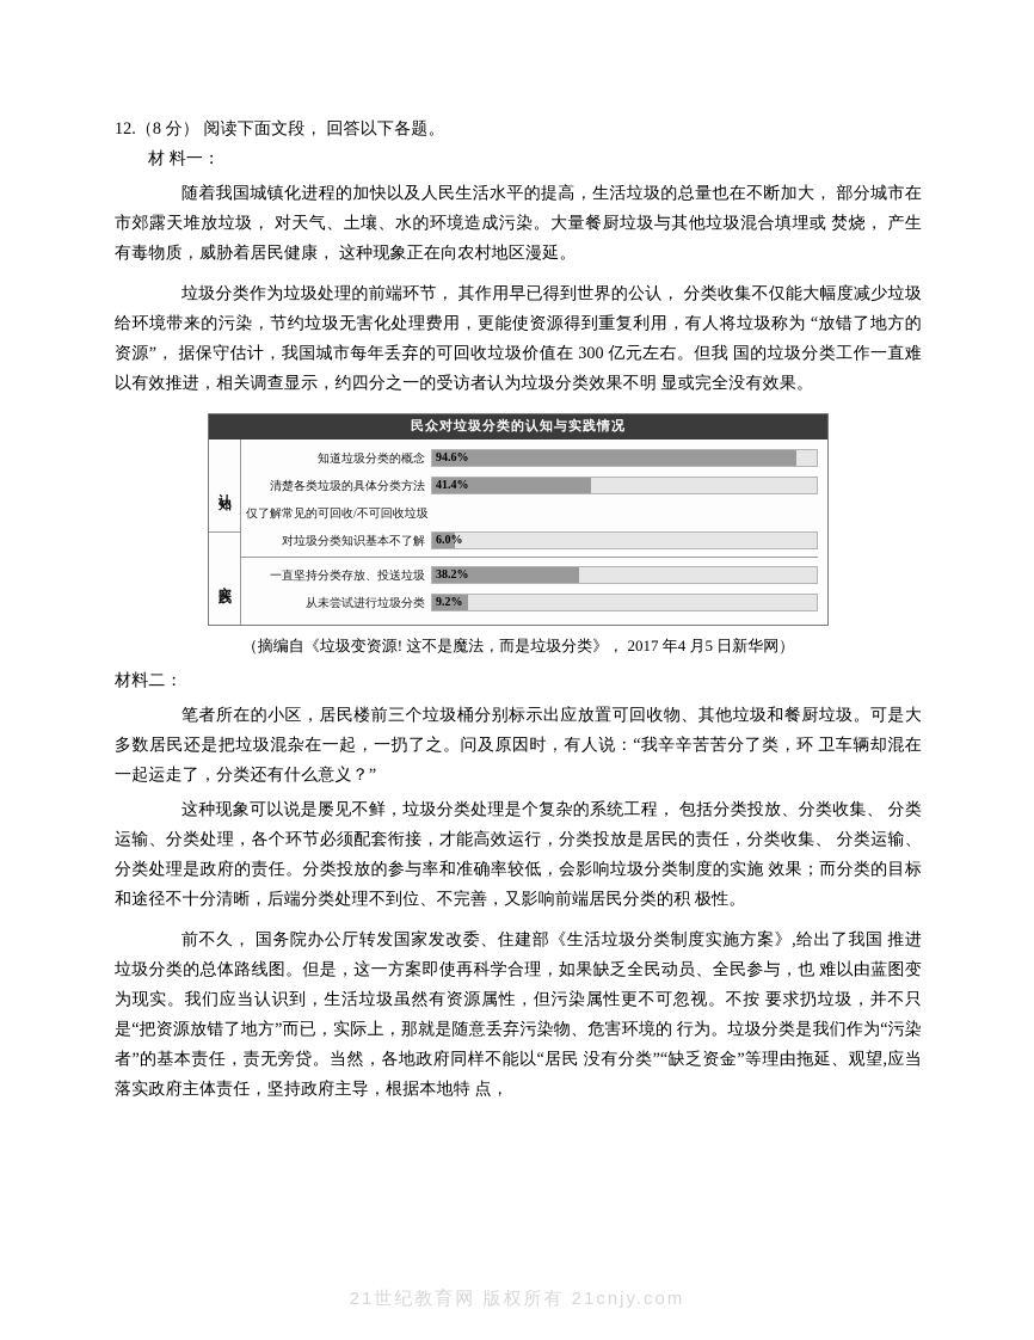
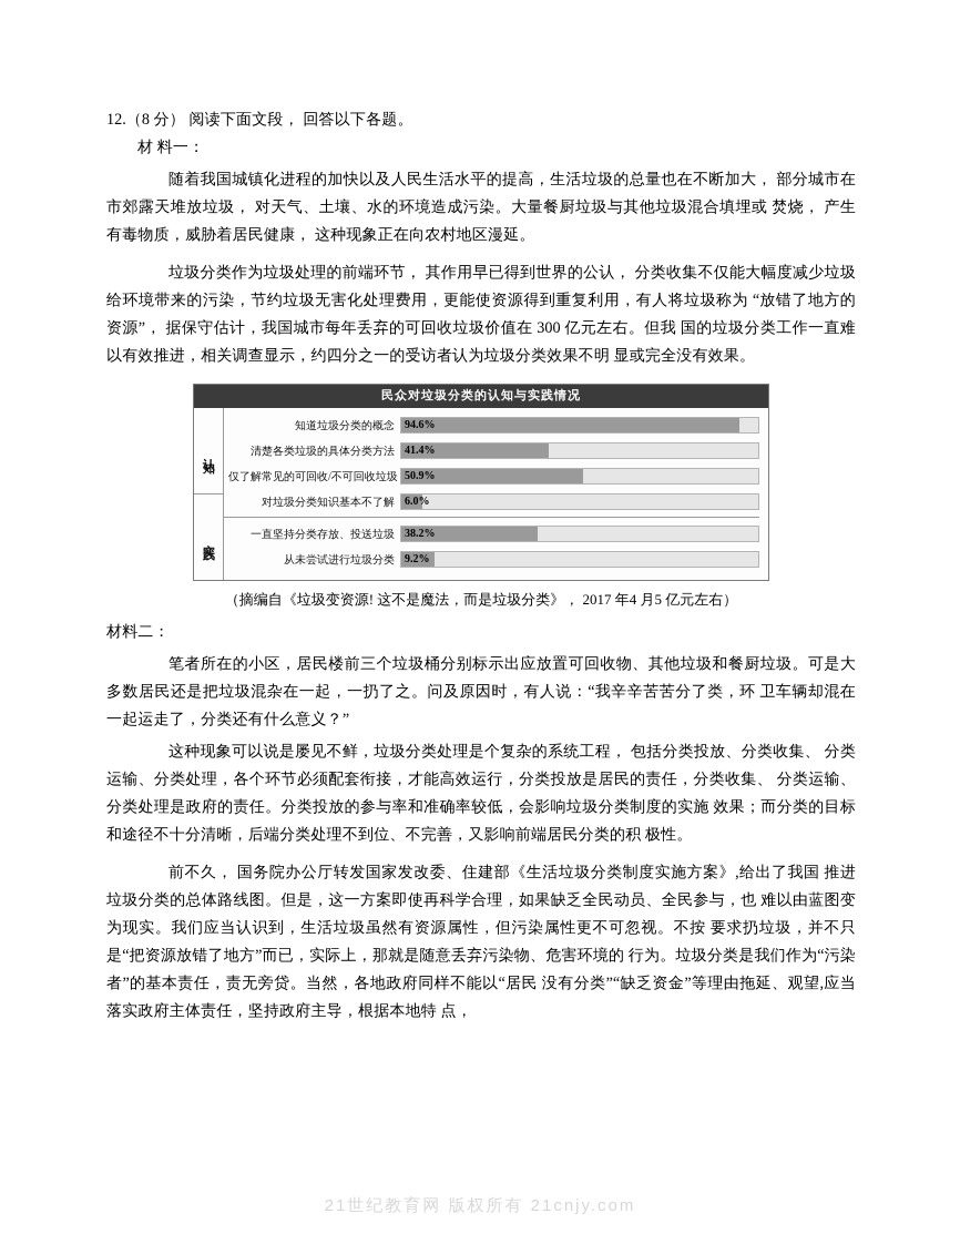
  12.（8 分） 阅读下面文段， 回答以下各题。
  材 料一：
  随着我国城镇化进程的加快以及人民生活水平的提高，生活垃圾的总量也在不断加大， 部分城市在市郊露天堆放垃圾， 对天气、土壤、水的环境造成污染。大量餐厨垃圾与其他垃圾混合填埋或 焚烧， 产生有毒物质，威胁着居民健康， 这种现象正在向农村地区漫延。
  垃圾分类作为垃圾处理的前端环节， 其作用早已得到世界的公认， 分类收集不仅能大幅度减少垃圾给环境带来的污染，节约垃圾无害化处理费用，更能使资源得到重复利用，有人将垃圾称为 “放错了地方的资源”， 据保守估计，我国城市每年丢弃的可回收垃圾价值在 300 亿元左右。但我 国的垃圾分类工作一直难以有效推进，相关调查显示，约四分之一的受访者认为垃圾分类效果不明 显或完全没有效果。
  民众对垃圾分类的认知与实践情况
  知道垃圾分类的概念
  94.6%
  清楚各类垃圾的具体分类方法
  41.4%
  仅了解常见的可回收/不可回收垃圾
+ 50.9%
  对垃圾分类知识基本不了解
  6.0%
  一直坚持分类存放、投送垃圾
  38.2%
  从未尝试进行垃圾分类
  9.2%
- （摘编自《垃圾变资源! 这不是魔法，而是垃圾分类》， 2017 年4 月5 日新华网）
+ （摘编自《垃圾变资源! 这不是魔法，而是垃圾分类》， 2017 年4 月5 亿元左右）
  材料二：
  笔者所在的小区，居民楼前三个垃圾桶分别标示出应放置可回收物、其他垃圾和餐厨垃圾。可是大多数居民还是把垃圾混杂在一起，一扔了之。问及原因时，有人说：“我辛辛苦苦分了类，环 卫车辆却混在一起运走了，分类还有什么意义？”
  这种现象可以说是屡见不鲜，垃圾分类处理是个复杂的系统工程， 包括分类投放、分类收集、 分类运输、分类处理，各个环节必须配套衔接，才能高效运行，分类投放是居民的责任，分类收集、 分类运输、分类处理是政府的责任。分类投放的参与率和准确率较低，会影响垃圾分类制度的实施 效果；而分类的目标和途径不十分清晰，后端分类处理不到位、不完善，又影响前端居民分类的积 极性。
  前不久， 国务院办公厅转发国家发改委、住建部《生活垃圾分类制度实施方案》,给出了我国 推进垃圾分类的总体路线图。但是，这一方案即使再科学合理，如果缺乏全民动员、全民参与，也 难以由蓝图变为现实。我们应当认识到，生活垃圾虽然有资源属性，但污染属性更不可忽视。不按 要求扔垃圾，并不只是“把资源放错了地方”而已，实际上，那就是随意丢弃污染物、危害环境的 行为。垃圾分类是我们作为“污染者”的基本责任，责无旁贷。当然，各地政府同样不能以“居民 没有分类”“缺乏资金”等理由拖延、观望,应当落实政府主体责任，坚持政府主导，根据本地特 点，
  21世纪教育网 版权所有 21cnjy.com
